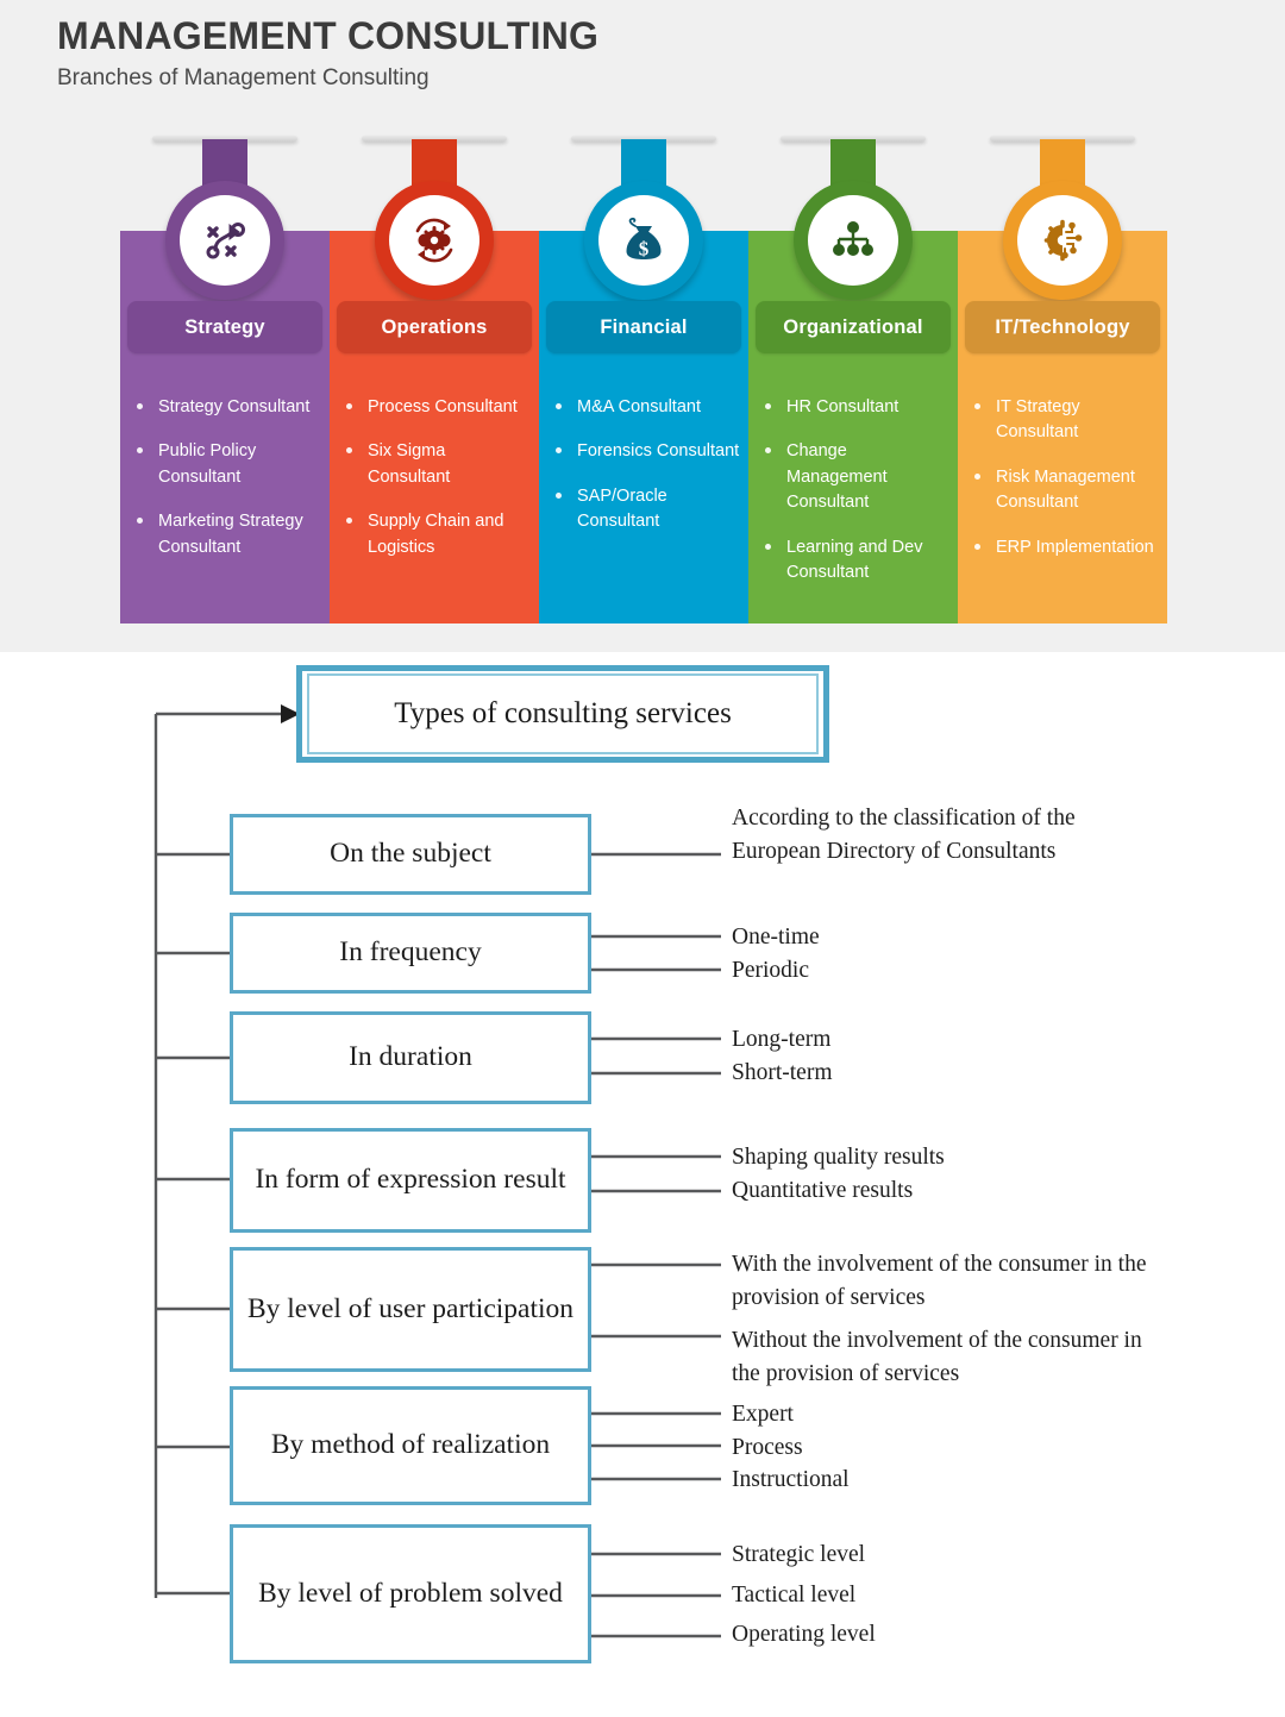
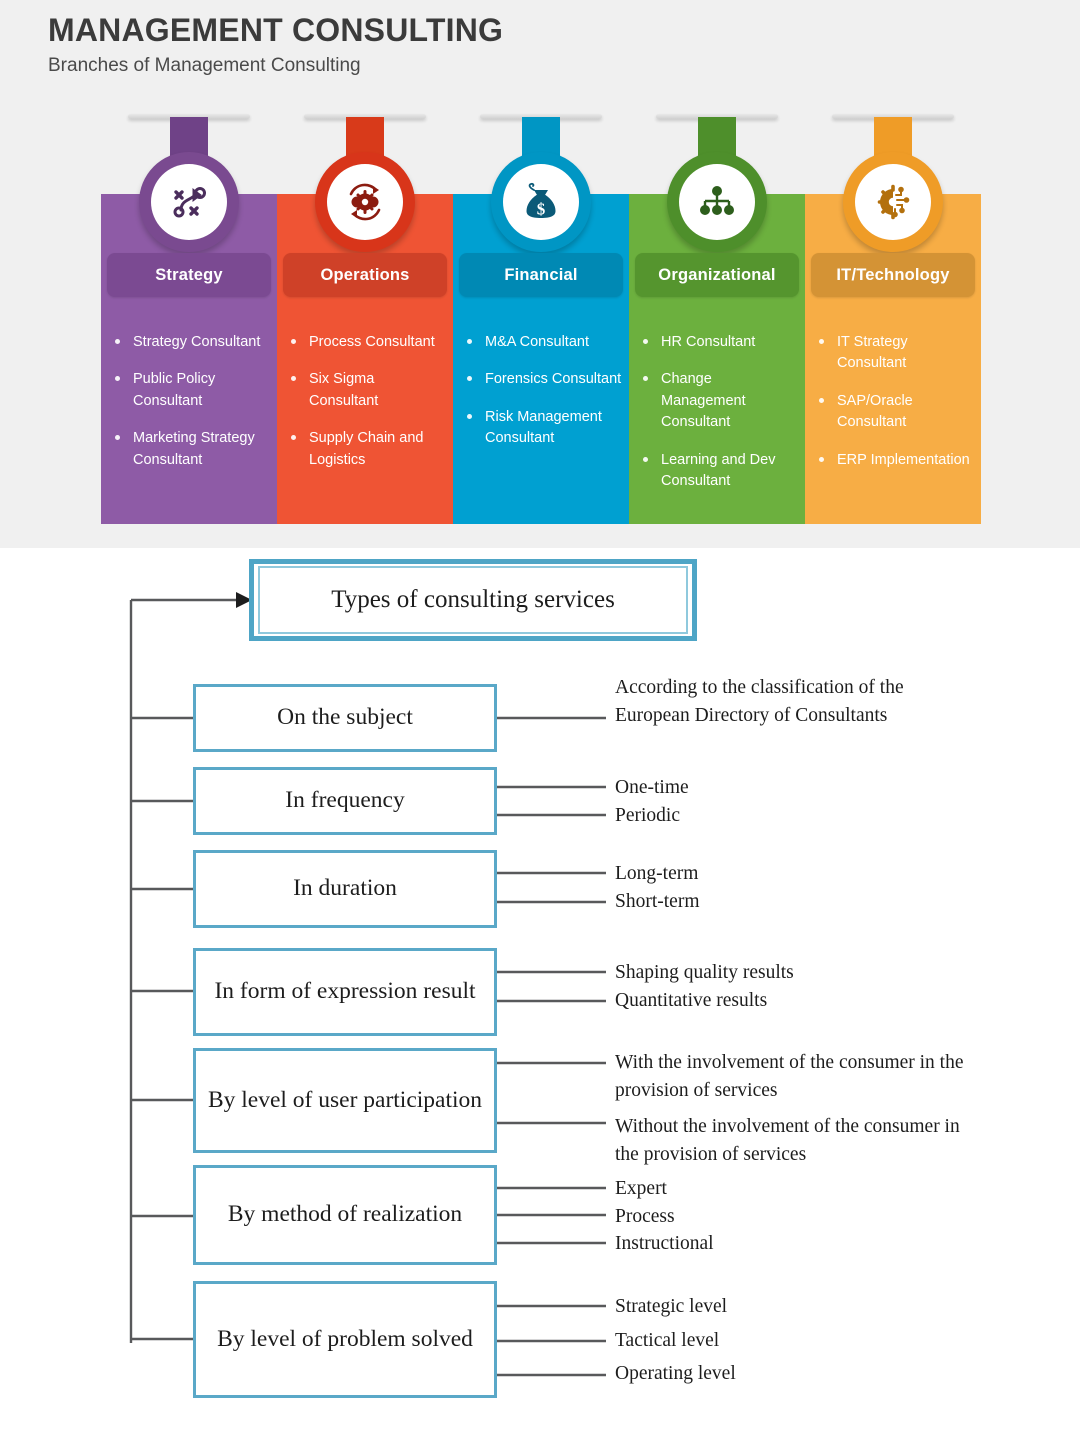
  MANAGEMENT CONSULTING
  Branches of Management Consulting
  Strategy
  Strategy Consultant
  Public Policy Consultant
  Marketing Strategy Consultant
  Operations
  Process Consultant
  Six Sigma Consultant
  Supply Chain and Logistics
  $
  Financial
  M&A Consultant
  Forensics Consultant
- SAP/Oracle Consultant
+ Risk Management Consultant
  Organizational
  HR Consultant
  Change Management Consultant
  Learning and Dev Consultant
  IT/Technology
  IT Strategy Consultant
- Risk Management Consultant
+ SAP/Oracle Consultant
  ERP Implementation
  Types of consulting services
  On the subject
  In frequency
  In duration
  In form of expression result
  By level of user participation
  By method of realization
  By level of problem solved
  According to the classification of the European Directory of Consultants
  One-time
  Periodic
  Long-term
  Short-term
  Shaping quality results
  Quantitative results
  With the involvement of the consumer in the provision of services
  Without the involvement of the consumer in the provision of services
  Expert
  Process
  Instructional
  Strategic level
  Tactical level
  Operating level
